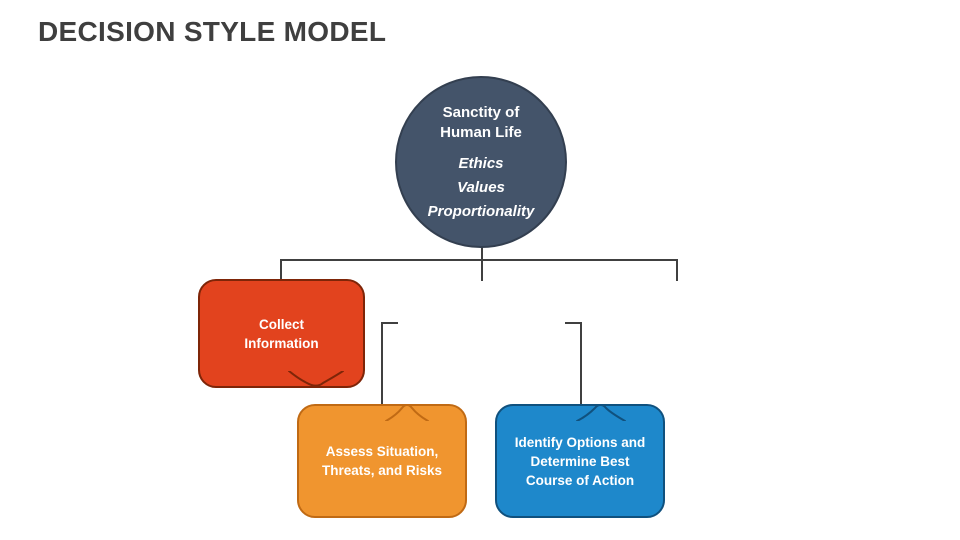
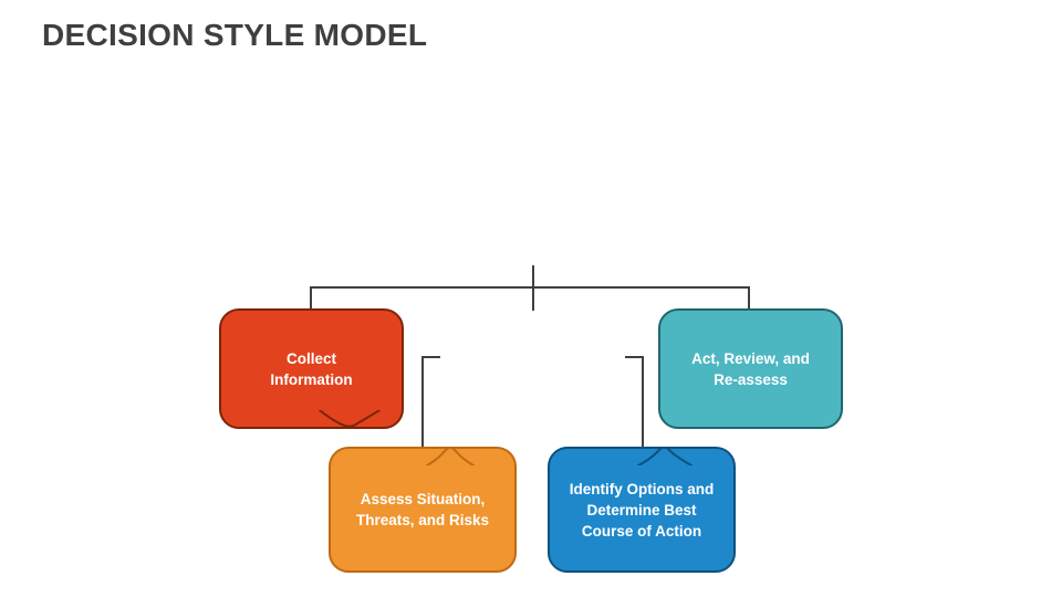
  DECISION STYLE MODEL
- Sanctity of
- Human Life
- Ethics
- Values
- Proportionality
  Collect Information
+ Act, Review, and Re-assess
  Assess Situation, Threats, and Risks
  Identify Options and Determine Best Course of Action
